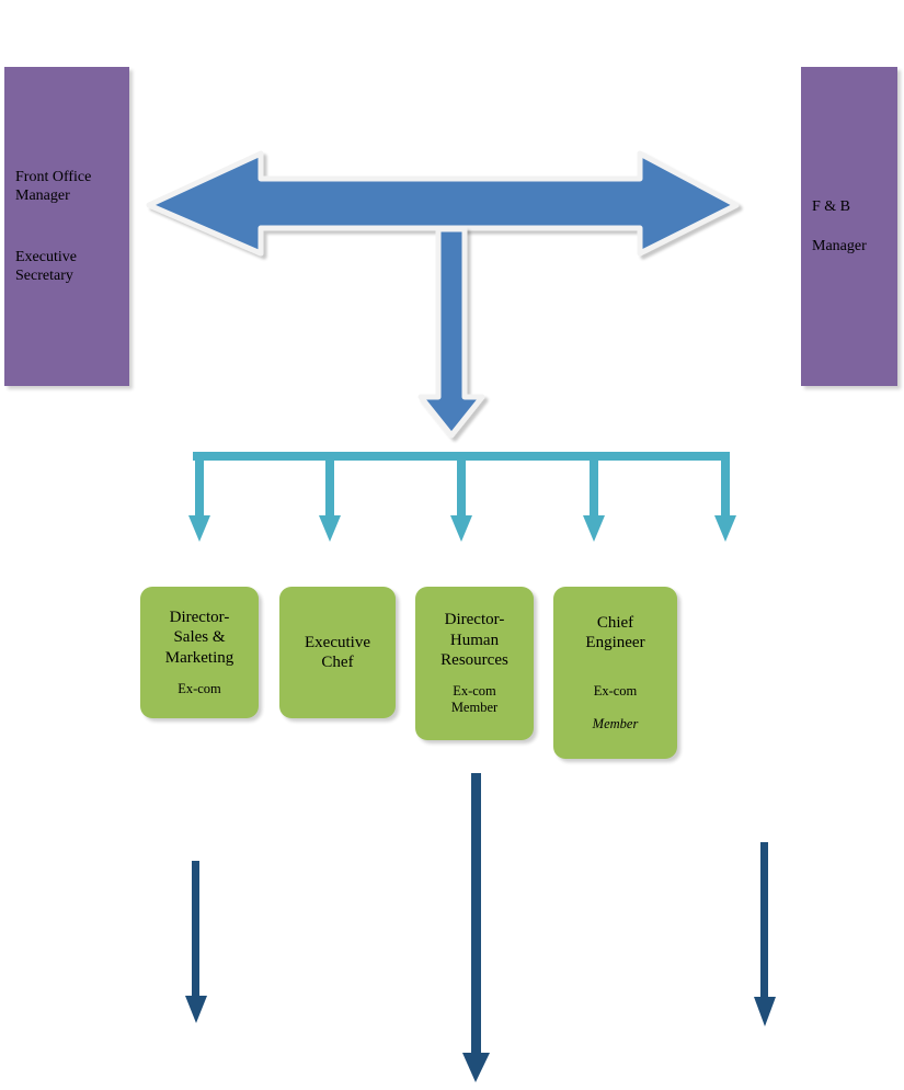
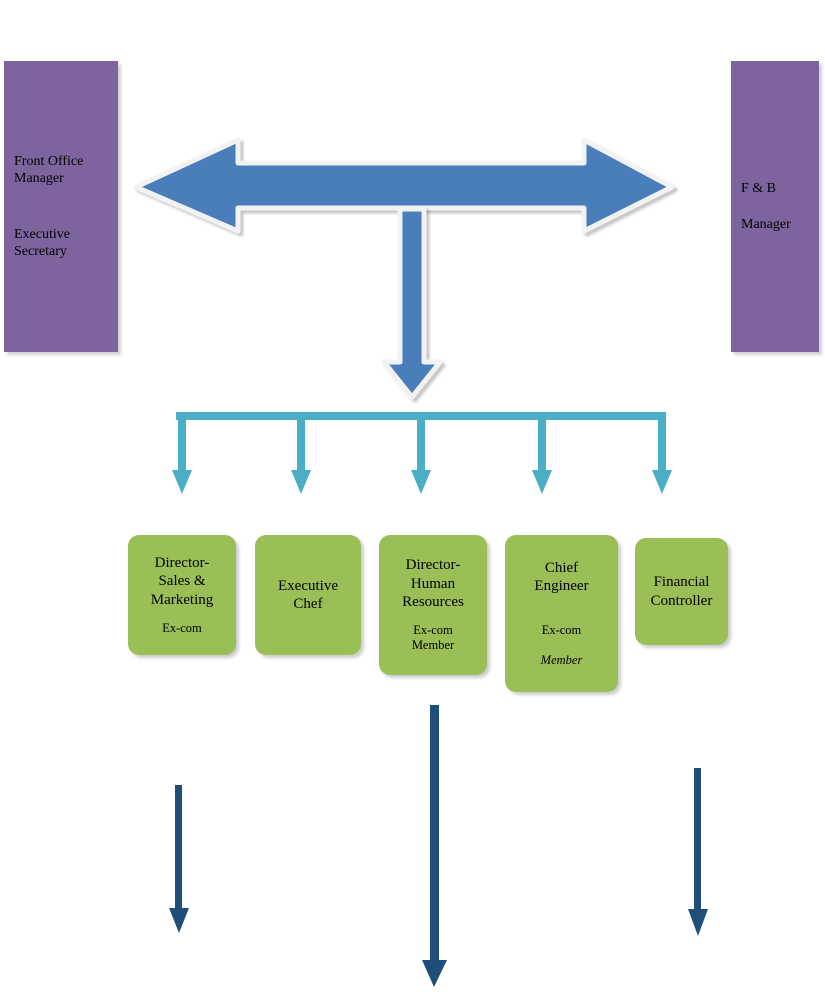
  Front Office
  Manager
  Executive
  Secretary
  F & B
  Manager
  Director-
  Sales &
  Marketing
  Ex-com
  Executive
  Chef
  Director-
  Human
  Resources
  Ex-com
  Member
  Chief
  Engineer
  Ex-com
  Member
+ Financial
+ Controller
